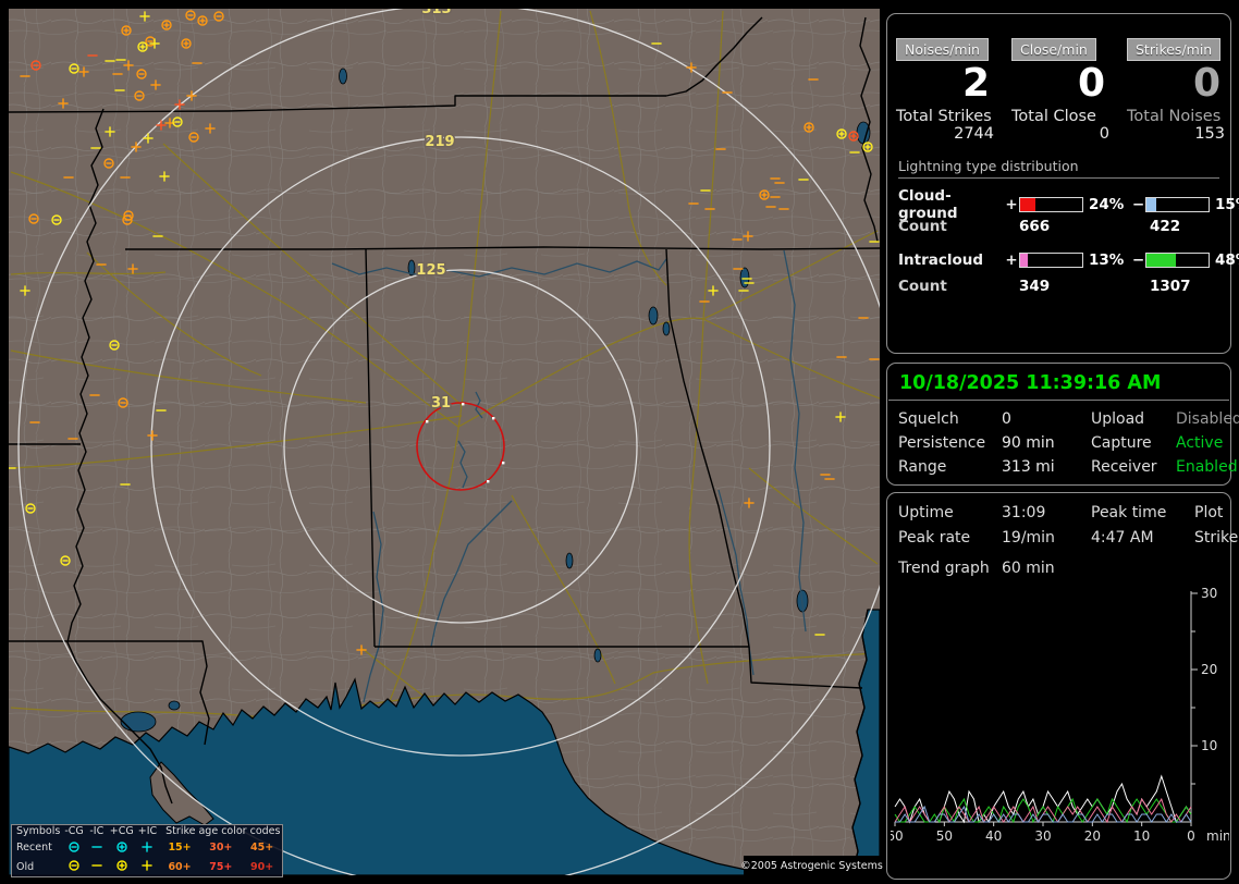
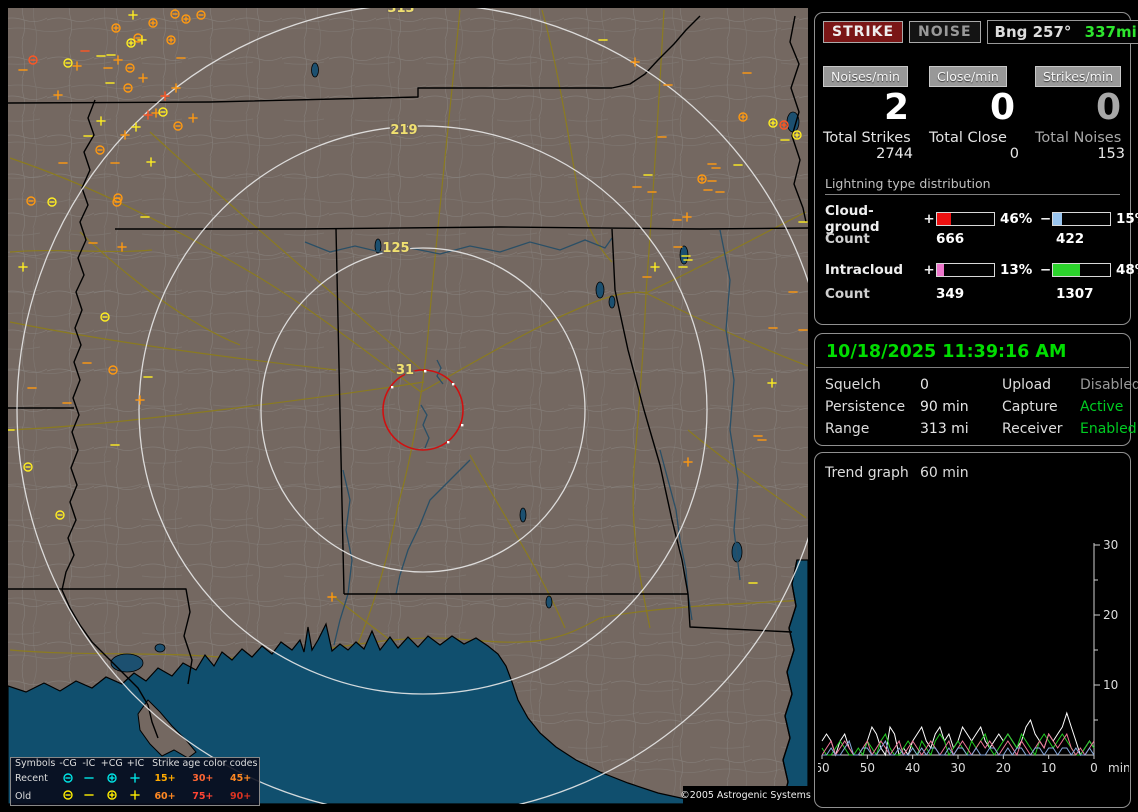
  31
  125
  219
  313
  Symbols	-CG	-IC	+CG	+IC	Strike age color codes
  Recent					15+	30+	45+
  Old					60+	75+	90+
  ©2005 Astrogenic Systems
+ STRIKE
+ NOISE
+ Bng 257° 337mi
  Noises/min
  Close/min
  Strikes/min
  2
  0
  0
  Total Strikes
  Total Close
  Total Noises
  2744
  0
  153
  Lightning type distribution
  Cloud-ground
  +
- 24%
+ 46%
  −
  Count
  666
  422
  Intracloud
  +
  13%
  −
  Count
  349
  1307
  10/18/2025 11:39:16 AM
  Squelch
  0
  Upload
  Disabled
  Persistence
  90 min
  Capture
  Active
  Range
  313 mi
  Receiver
  Enabled
- Uptime
- 31:09
- Peak time
- Plot
- Peak rate
- 19/min
- 4:47 AM
- Strike
  Trend graph
  60 min
  10
  20
  30
  60
  50
  40
  30
  20
  10
  0
  min
